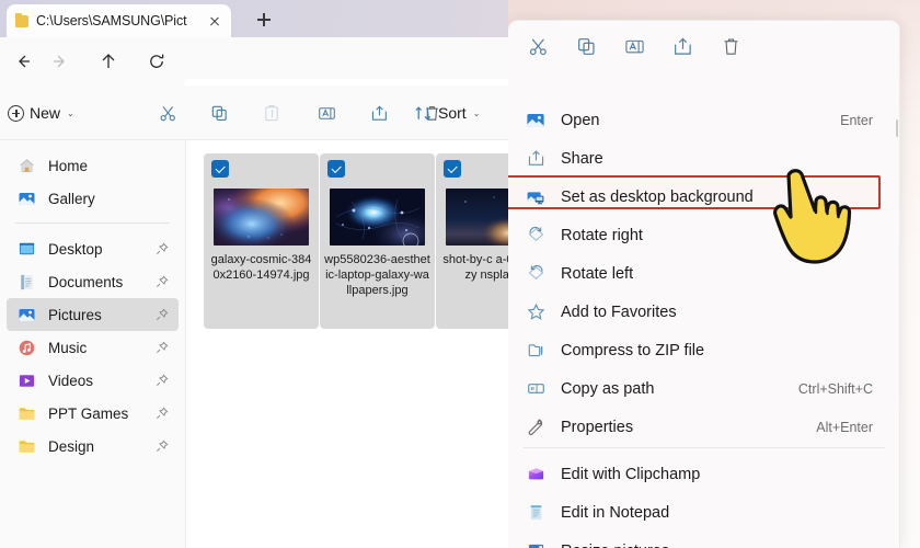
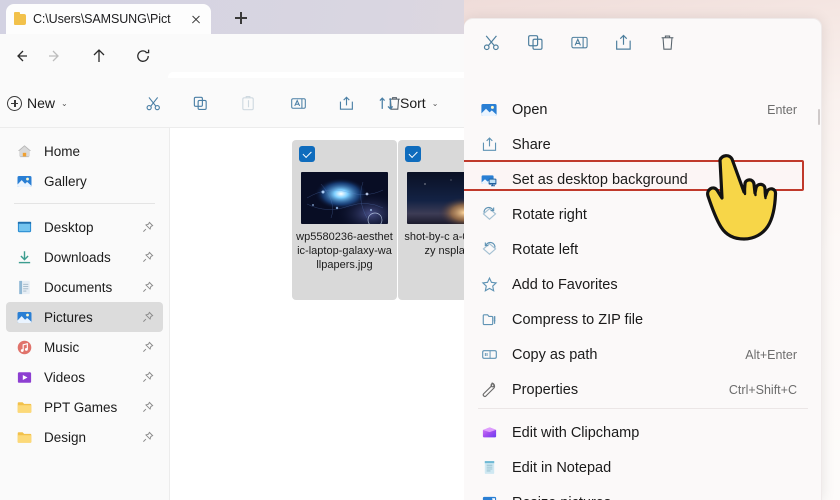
  C:\Users\SAMSUNG\Pict
  New
  ⌄
  Sort
  ⌄
  Home
  Gallery
  Desktop
+ Downloads
  Documents
  Pictures
  Music
  Videos
  PPT Games
  Design
- galaxy-cosmic-3840x2160-14974.jpg
  wp5580236-aesthetic-laptop-galaxy-wallpapers.jpg
  shot-by-c a-zy nspla
  Open
  Enter
  Share
  Set as desktop background
  Rotate right
  Rotate left
  Add to Favorites
  Compress to ZIP file
  Copy as path
- Ctrl+Shift+C
+ Alt+Enter
  Properties
- Alt+Enter
+ Ctrl+Shift+C
  Edit with Clipchamp
  Edit in Notepad
